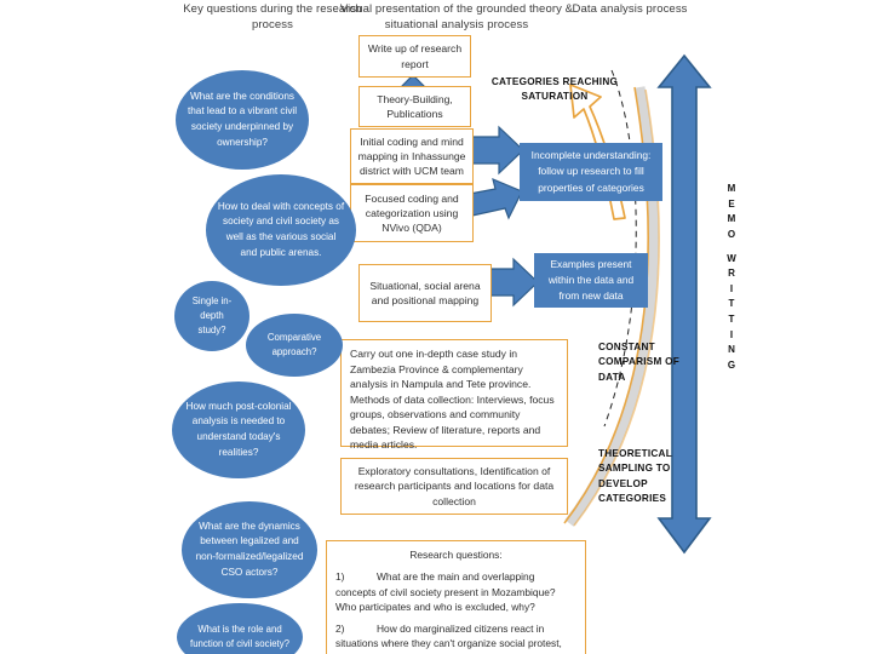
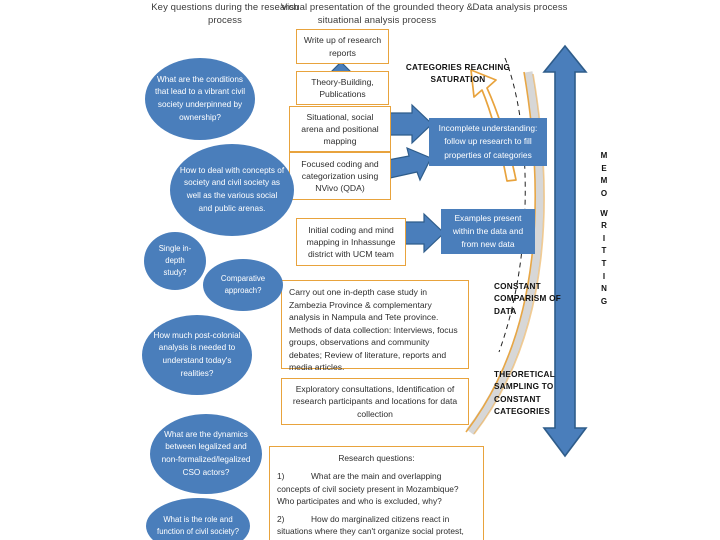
  Key questions during the research process
  Visual presentation of the grounded theory & situational analysis process
  Data analysis process
- Write up of research report
+ Write up of research reports
  Theory-Building, Publications
- Initial coding and mind mapping in Inhassunge district with UCM team
+ Situational, social arena and positional mapping
  Focused coding and categorization using NVivo (QDA)
- Situational, social arena and positional mapping
+ Initial coding and mind mapping in Inhassunge district with UCM team
  Carry out one in-depth case study in Zambezia Province & complementary analysis in Nampula and Tete province. Methods of data collection: Interviews, focus groups, observations and community debates; Review of literature, reports and media articles.
  Exploratory consultations, Identification of research participants and locations for data collection
  Research questions:
  1) What are the main and overlapping concepts of civil society present in Mozambique? Who participates and who is excluded, why?
  What are the conditions that lead to a vibrant civil society underpinned by ownership?
  How to deal with concepts of society and civil society as well as the various social and public arenas.
  Single in-depth study?
  Comparative approach?
  How much post-colonial analysis is needed to understand today's realities?
  What are the dynamics between legalized and non-formalized/legalized CSO actors?
  What is the role and function of civil society?
  Incomplete understanding: follow up research to fill properties of categories
  Examples present within the data and from new data
  CATEGORIES REACHING
  SATURATION
  CONSTANT COMPARISM OF DATA
- THEORETICAL SAMPLING TO DEVELOP CATEGORIES
+ THEORETICAL SAMPLING TO CONSTANT CATEGORIES
  M
  E
  M
  O
  W
  R
  I
  T
  T
  I
  N
  G
